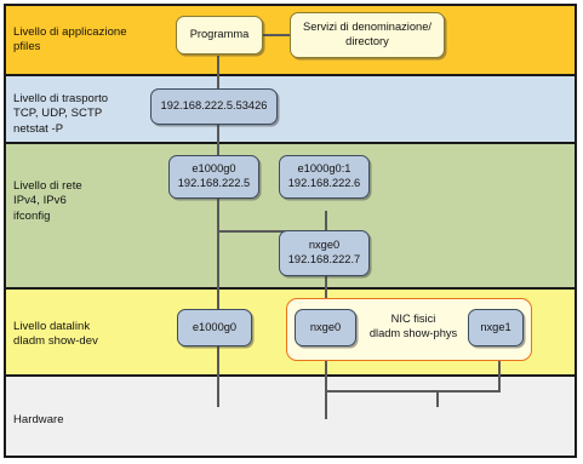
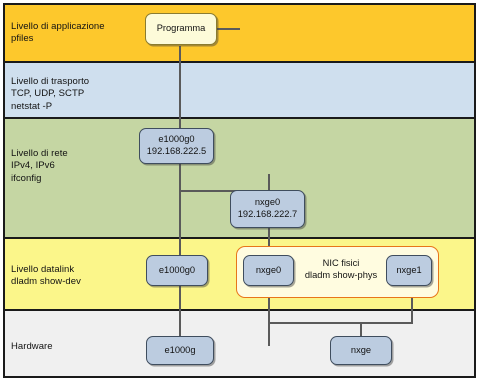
  Livello di applicazione
  pfiles
  Livello di trasporto
  TCP, UDP, SCTP
  netstat -P
  Livello di rete
  IPv4, IPv6
  ifconfig
  Livello datalink
  dladm show-dev
  Hardware
  Programma
- Servizi di denominazione/
- directory
- 192.168.222.5.53426
  e1000g0
  192.168.222.5
- e1000g0:1
- 192.168.222.6
  nxge0
  192.168.222.7
  e1000g0
  nxge0
  NIC fisici
  dladm show-phys
  nxge1
+ e1000g
+ nxge
